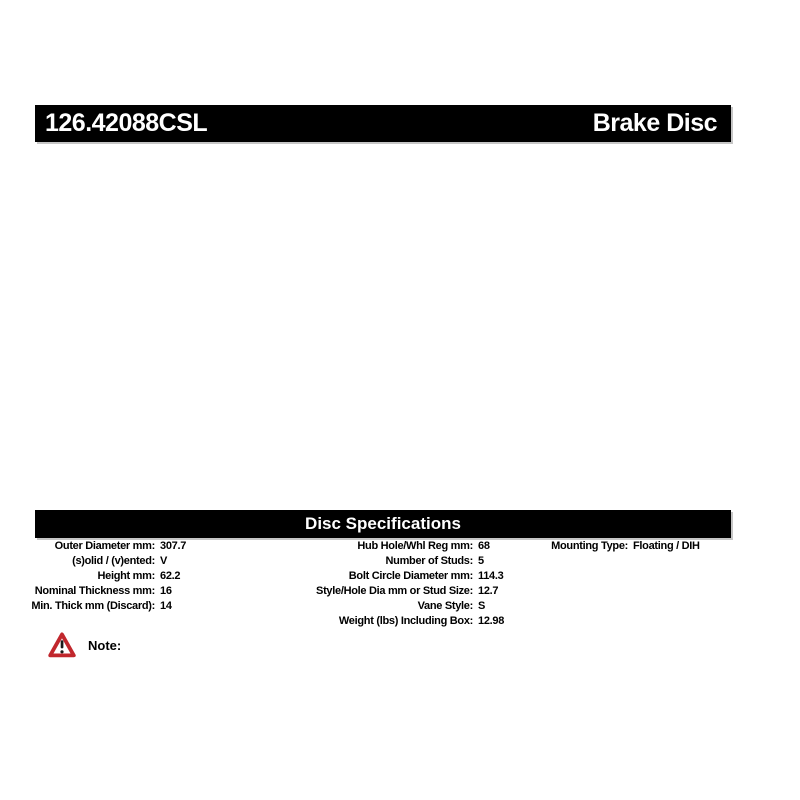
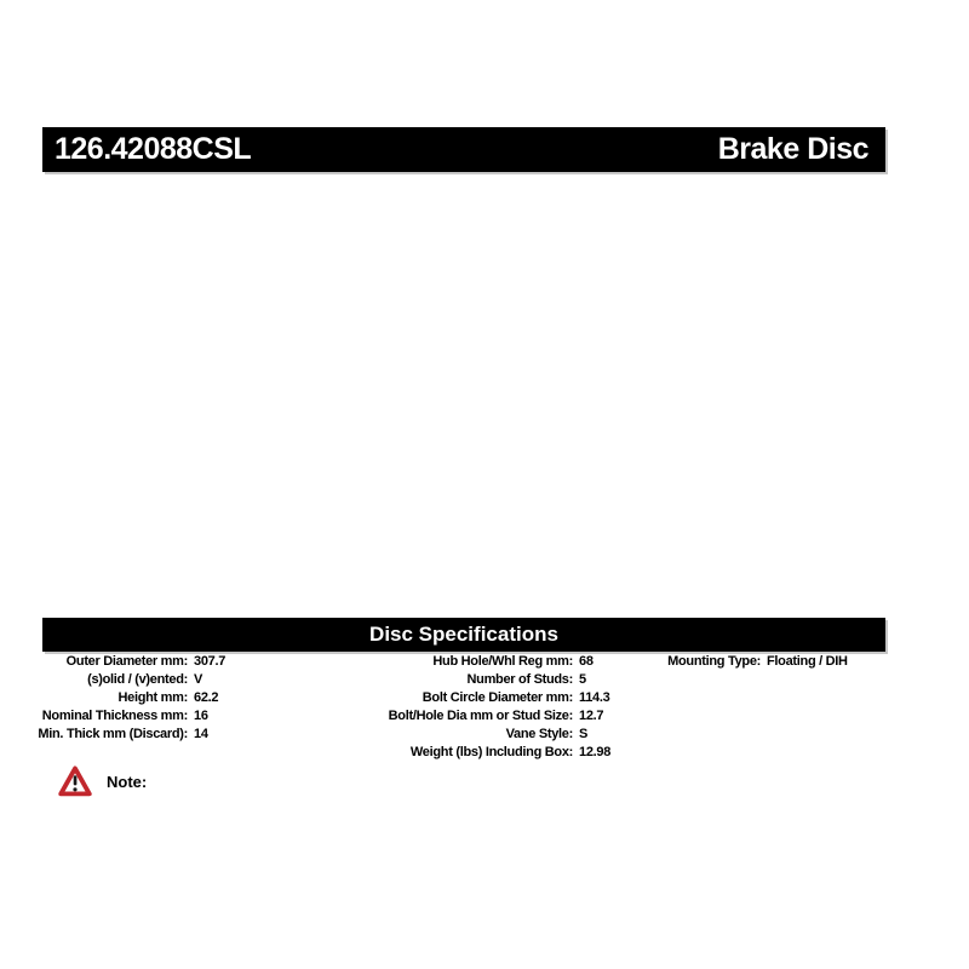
  126.42088CSL
  Brake Disc
  Disc Specifications
  Outer Diameter mm:
  307.7
  (s)olid / (v)ented:
  V
  Height mm:
  62.2
  Nominal Thickness mm:
  16
  Min. Thick mm (Discard):
  14
  Hub Hole/Whl Reg mm:
  68
  Number of Studs:
  5
  Bolt Circle Diameter mm:
  114.3
- Style/Hole Dia mm or Stud Size:
+ Bolt/Hole Dia mm or Stud Size:
  12.7
  Vane Style:
  S
  Weight (lbs) Including Box:
  12.98
  Mounting Type:
  Floating / DIH
  Note:
